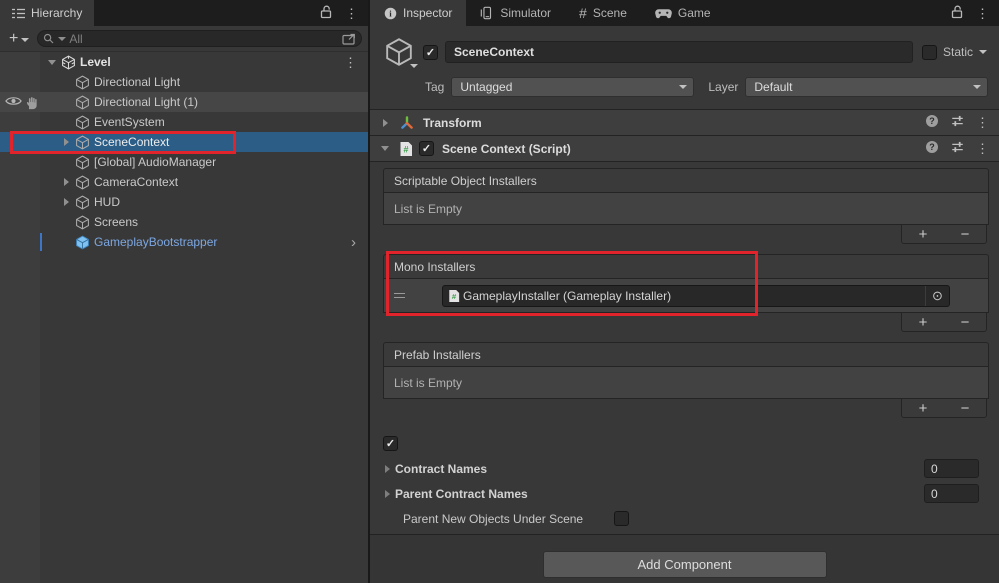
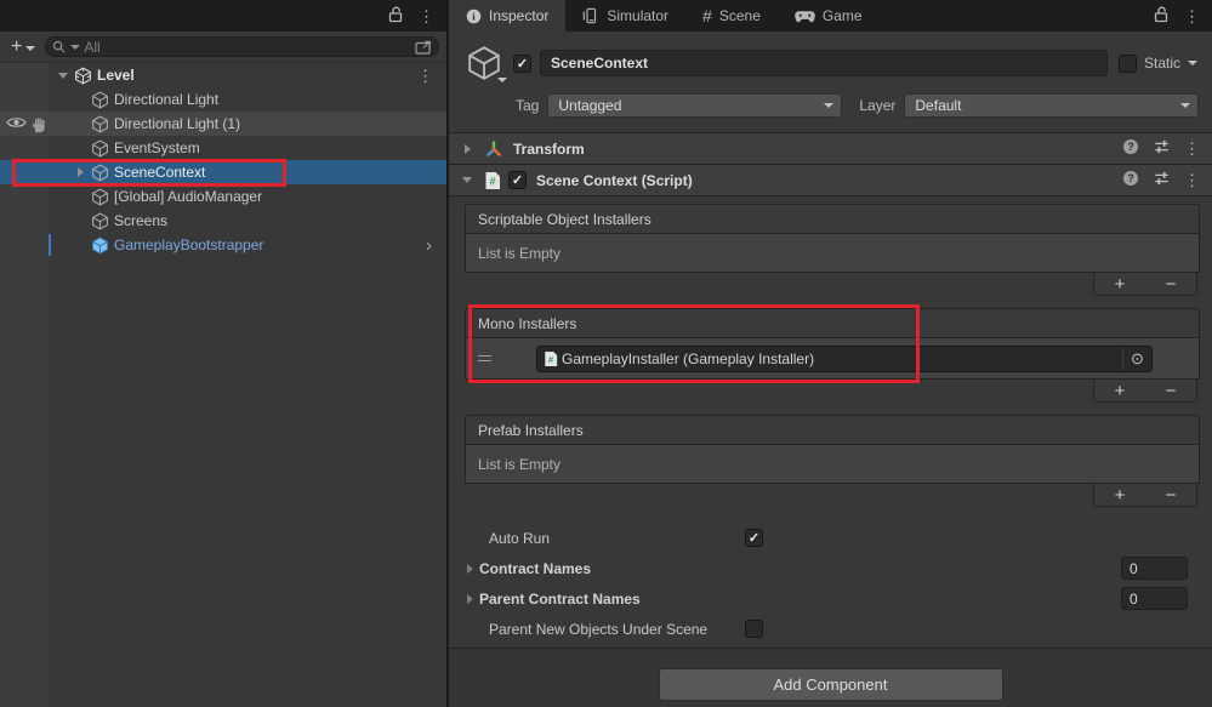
- Hierarchy
  ⋮
  +
  All
  Level
  ⋮
  Directional Light
  Directional Light (1)
  EventSystem
  SceneContext
  [Global] AudioManager
- CameraContext
- HUD
  Screens
  GameplayBootstrapper
  ›
  i
  Inspector
  Simulator
  #
  Scene
  Game
  ⋮
  SceneContext
  Static
  Tag
  Untagged
  Layer
  Default
  Transform
  ?
  ⋮
  #
  Scene Context (Script)
  ?
  ⋮
  Scriptable Object Installers
  List is Empty
  +
  −
  Mono Installers
  #
  GameplayInstaller (Gameplay Installer)
  ⊙
  +
  −
  Prefab Installers
  List is Empty
  +
  −
+ Auto Run
  Contract Names
  0
  Parent Contract Names
  0
  Parent New Objects Under Scene
  Add Component
